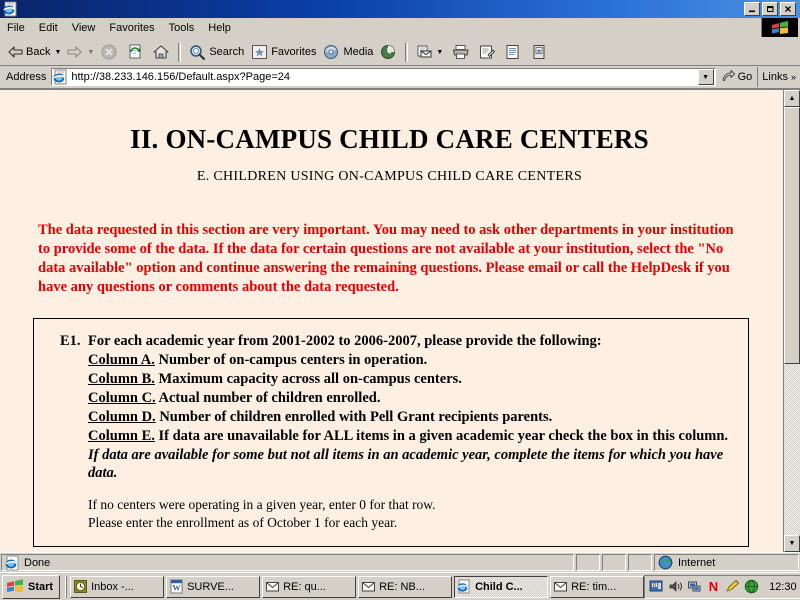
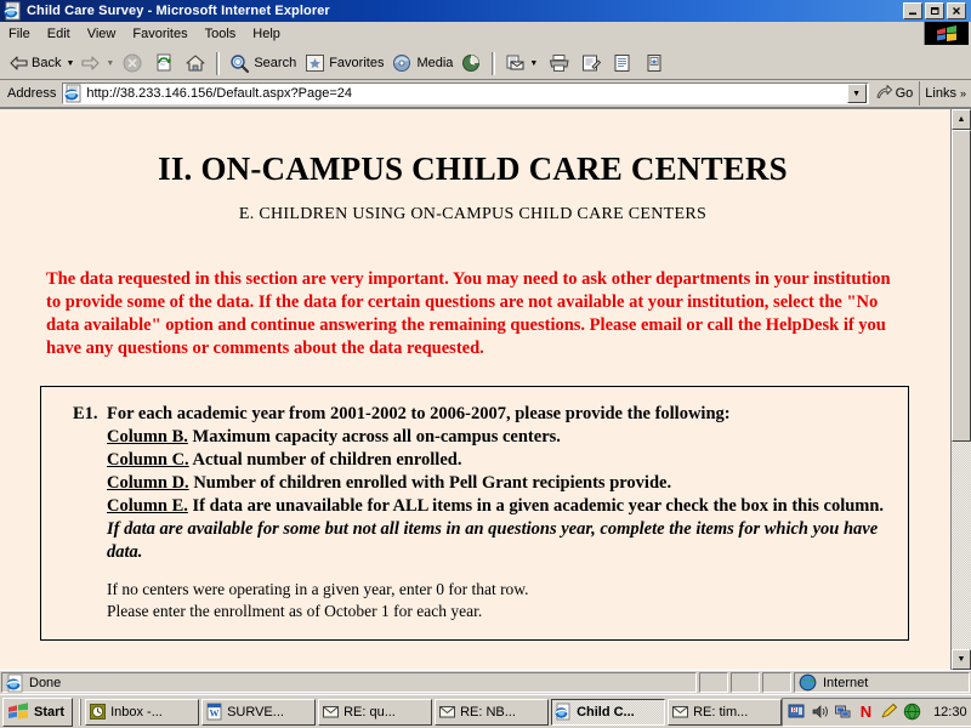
+ Child Care Survey - Microsoft Internet Explorer
  File
  Edit
  View
  Favorites
  Tools
  Help
  Back
  Search
  Favorites
  Media
  Address
  http://38.233.146.156/Default.aspx?Page=24
  Go
  Links
  »
  II. ON-CAMPUS CHILD CARE CENTERS
  E. CHILDREN USING ON-CAMPUS CHILD CARE CENTERS
  The data requested in this section are very important. You may need to ask other departments in your institution to provide some of the data. If the data for certain questions are not available at your institution, select the "No data available" option and continue answering the remaining questions. Please email or call the HelpDesk if you have any questions or comments about the data requested.
  E1.
  For each academic year from 2001-2002 to 2006-2007, please provide the following:
- Column A. Number of on-campus centers in operation.
  Column B. Maximum capacity across all on-campus centers.
  Column C. Actual number of children enrolled.
- Column D. Number of children enrolled with Pell Grant recipients parents.
+ Column D. Number of children enrolled with Pell Grant recipients provide.
- Column E. If data are unavailable for ALL items in a given academic year check the box in this column. If data are available for some but not all items in an academic year, complete the items for which you have data.
+ Column E. If data are unavailable for ALL items in a given academic year check the box in this column. If data are available for some but not all items in an questions year, complete the items for which you have data.
  If no centers were operating in a given year, enter 0 for that row.
  Please enter the enrollment as of October 1 for each year.
  Done
  Internet
  Start
  Inbox -...
  W
  SURVE...
  RE: qu...
  RE: NB...
  Child C...
  RE: tim...
  N
  12:30
